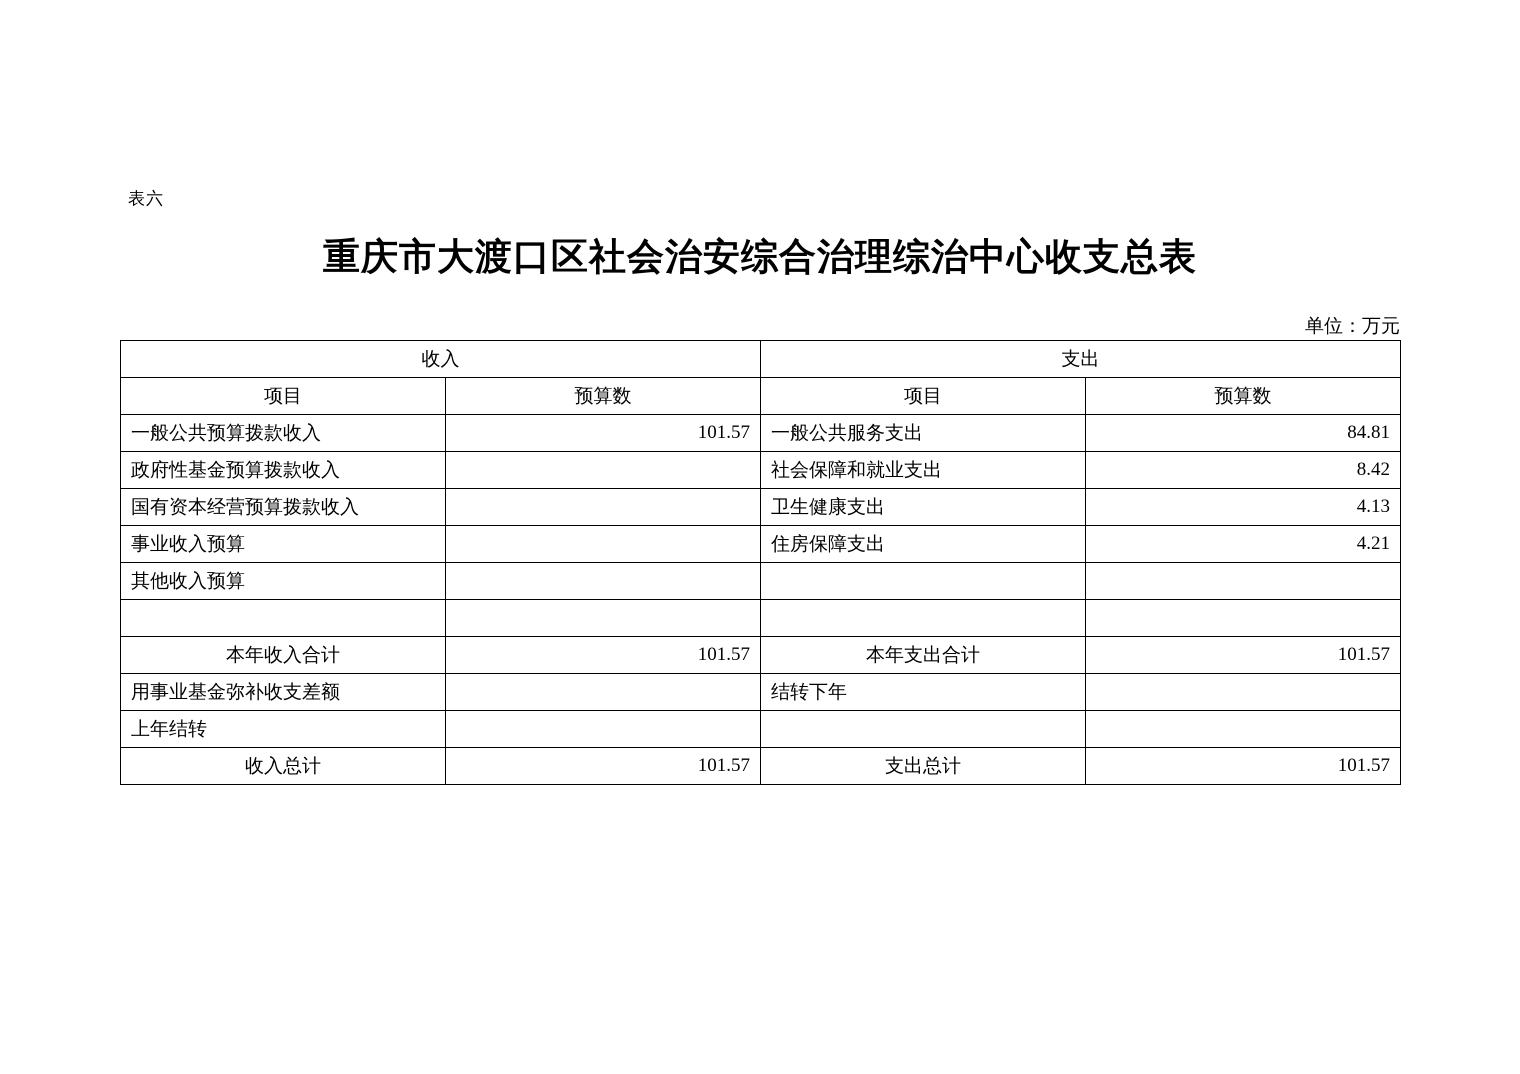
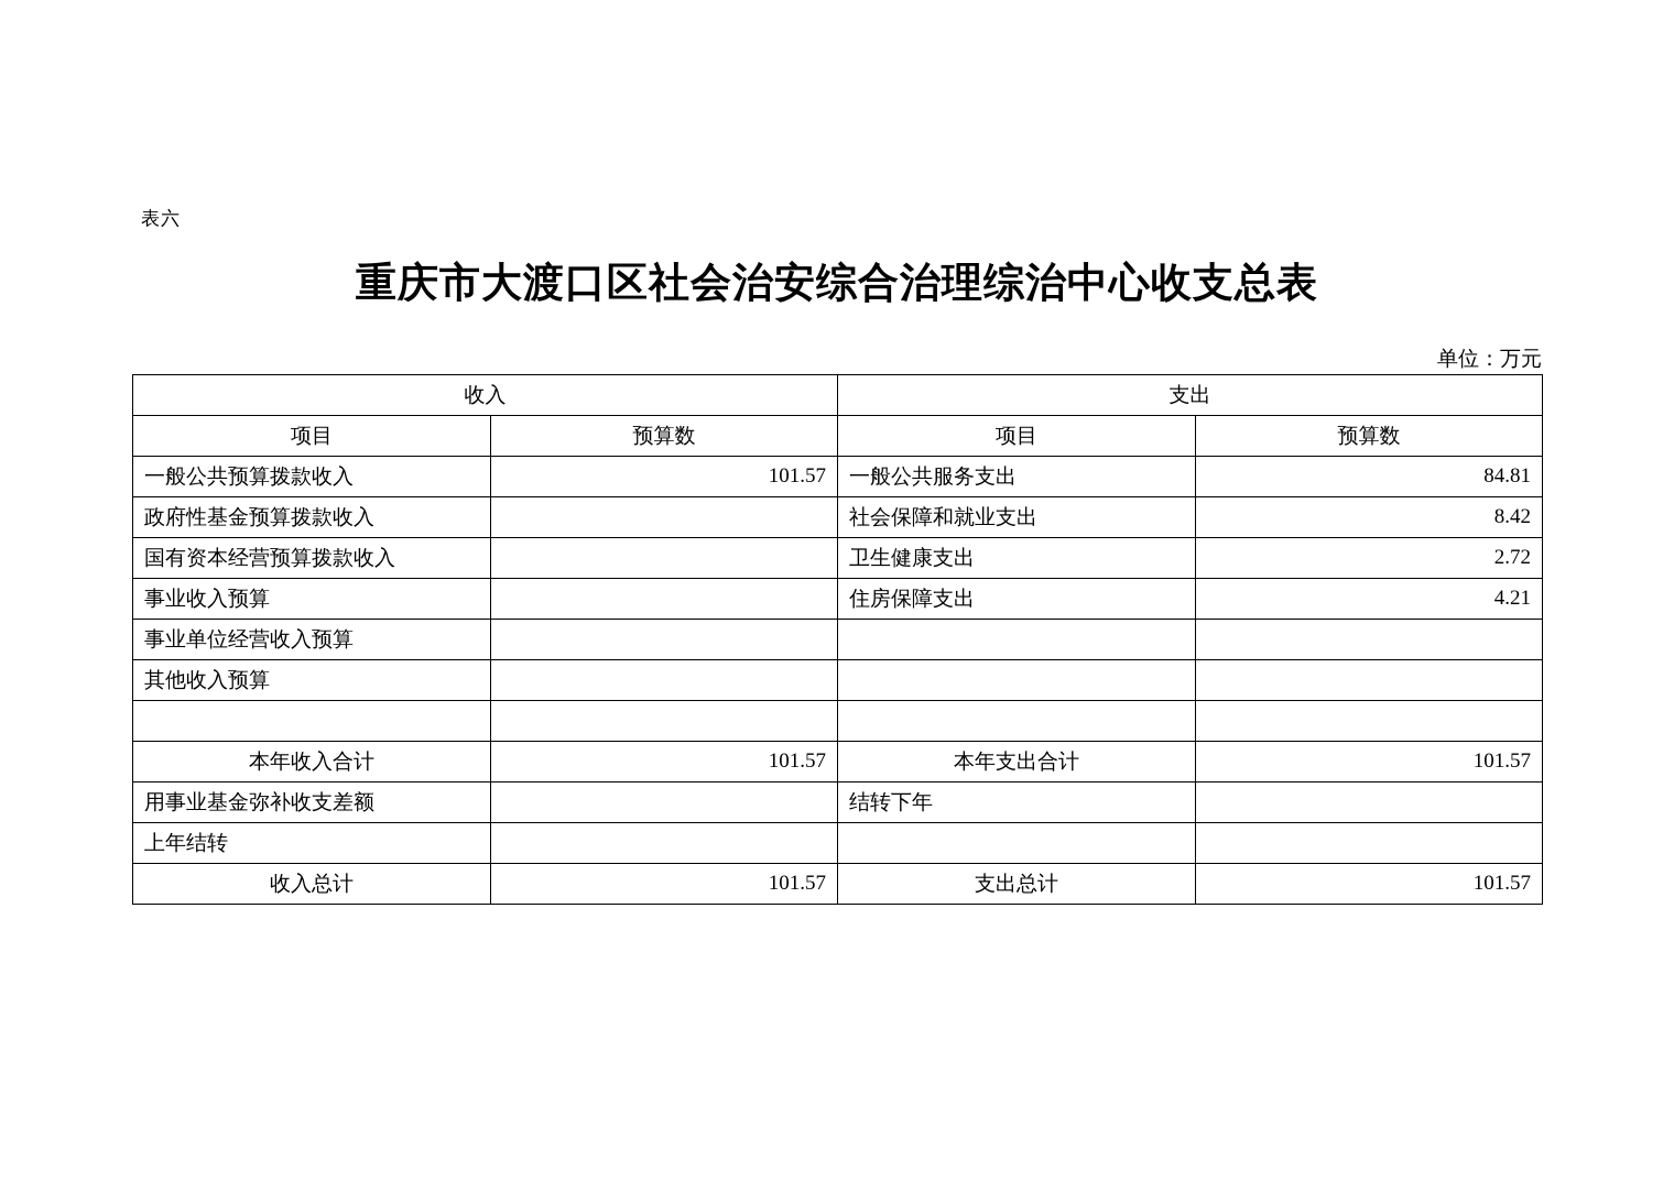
  表六
  重庆市大渡口区社会治安综合治理综治中心收支总表
  单位：万元
  收入	支出
  项目	预算数	项目	预算数
  一般公共预算拨款收入	101.57	一般公共服务支出	84.81
  政府性基金预算拨款收入		社会保障和就业支出	8.42
- 国有资本经营预算拨款收入		卫生健康支出	4.13
+ 国有资本经营预算拨款收入		卫生健康支出	2.72
  事业收入预算		住房保障支出	4.21
+ 事业单位经营收入预算
  其他收入预算
  本年收入合计	101.57	本年支出合计	101.57
  用事业基金弥补收支差额		结转下年
  上年结转
  收入总计	101.57	支出总计	101.57
